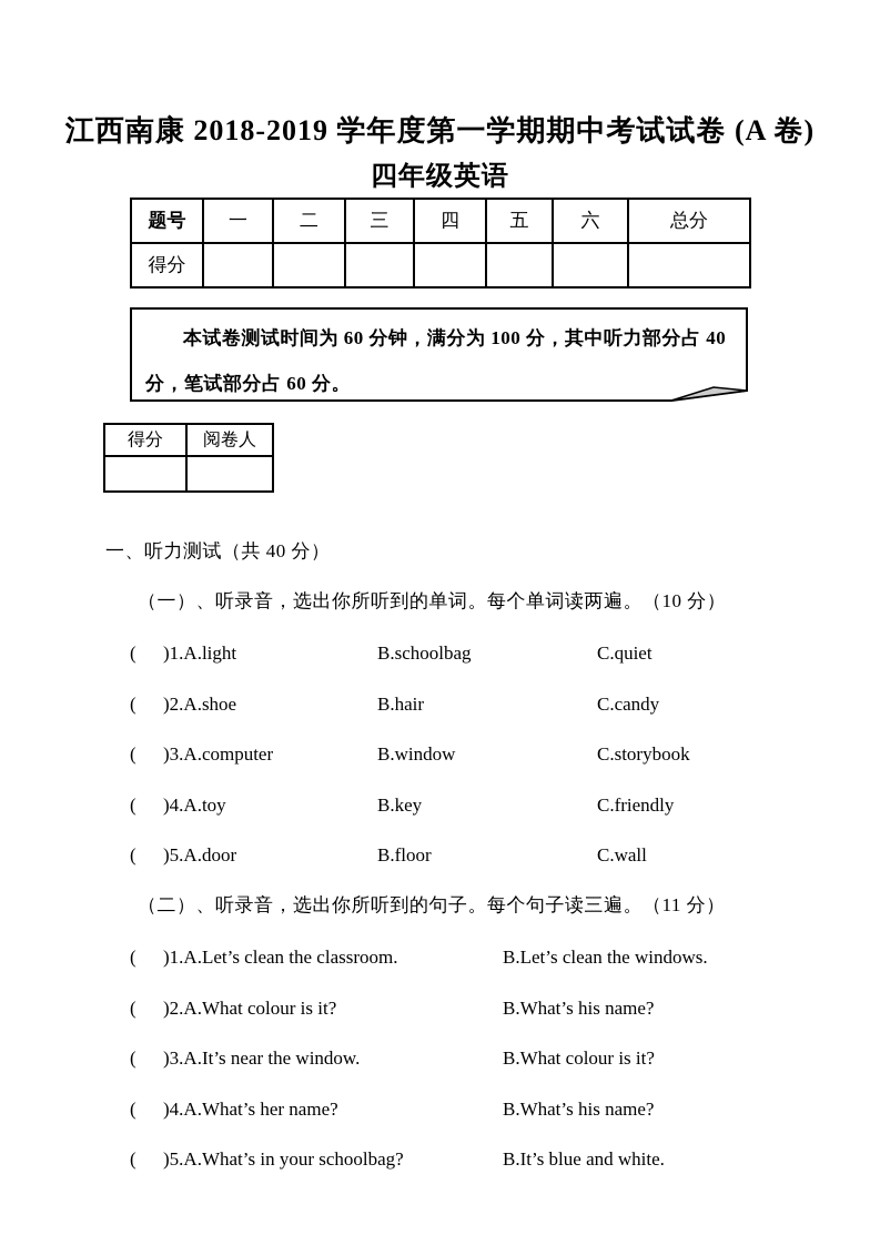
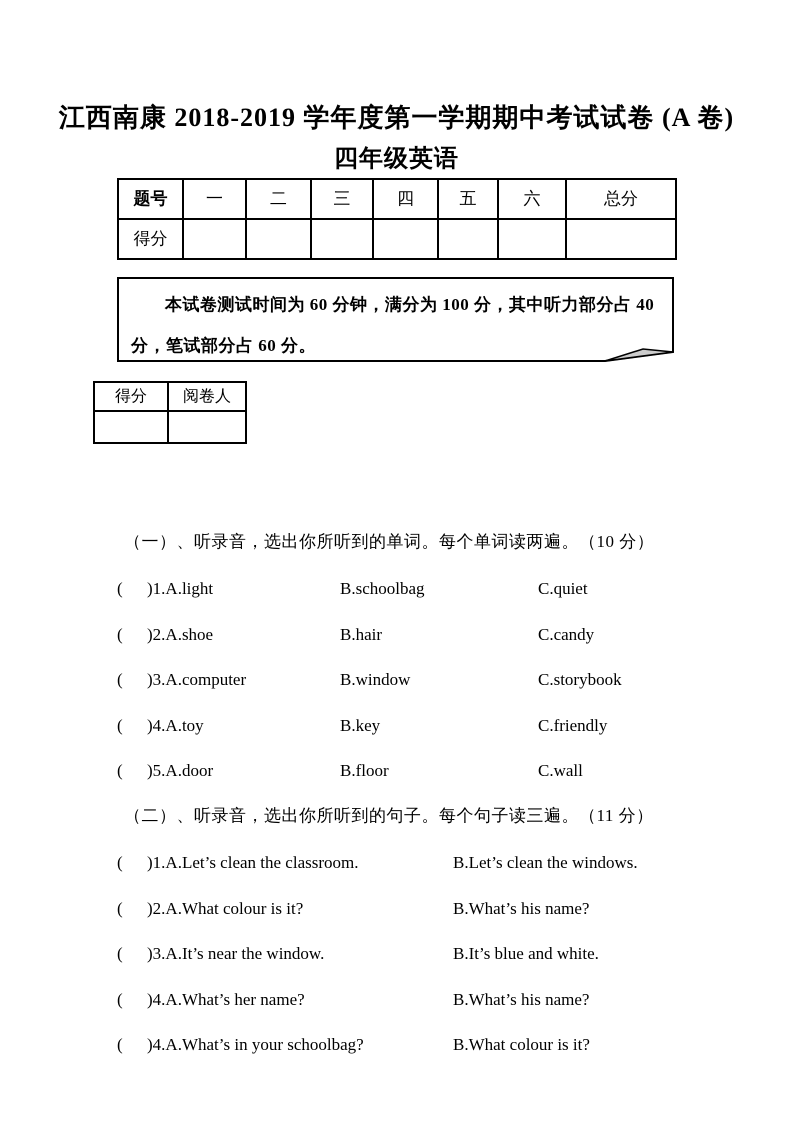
  江西南康 2018-2019 学年度第一学期期中考试试卷 (A 卷)
  四年级英语
  题号	一	二	三	四	五	六	总分
  得分
  本试卷测试时间为 60 分钟，满分为 100 分，其中听力部分占 40 分，笔试部分占 60 分。
  得分	阅卷人
- 一、听力测试（共 40 分）
  （一）、听录音，选出你所听到的单词。每个单词读两遍。（10 分）
  (
  )1.A.light
  B.schoolbag
  C.quiet
  (
  )2.A.shoe
  B.hair
  C.candy
  (
  )3.A.computer
  B.window
  C.storybook
  (
  )4.A.toy
  B.key
  C.friendly
  (
  )5.A.door
  B.floor
  C.wall
  （二）、听录音，选出你所听到的句子。每个句子读三遍。（11 分）
  (
  )1.A.Let’s clean the classroom.
  B.Let’s clean the windows.
  (
  )2.A.What colour is it?
  B.What’s his name?
  (
  )3.A.It’s near the window.
- B.What colour is it?
+ B.It’s blue and white.
  (
  )4.A.What’s her name?
  B.What’s his name?
  (
- )5.A.What’s in your schoolbag?
+ )4.A.What’s in your schoolbag?
- B.It’s blue and white.
+ B.What colour is it?
